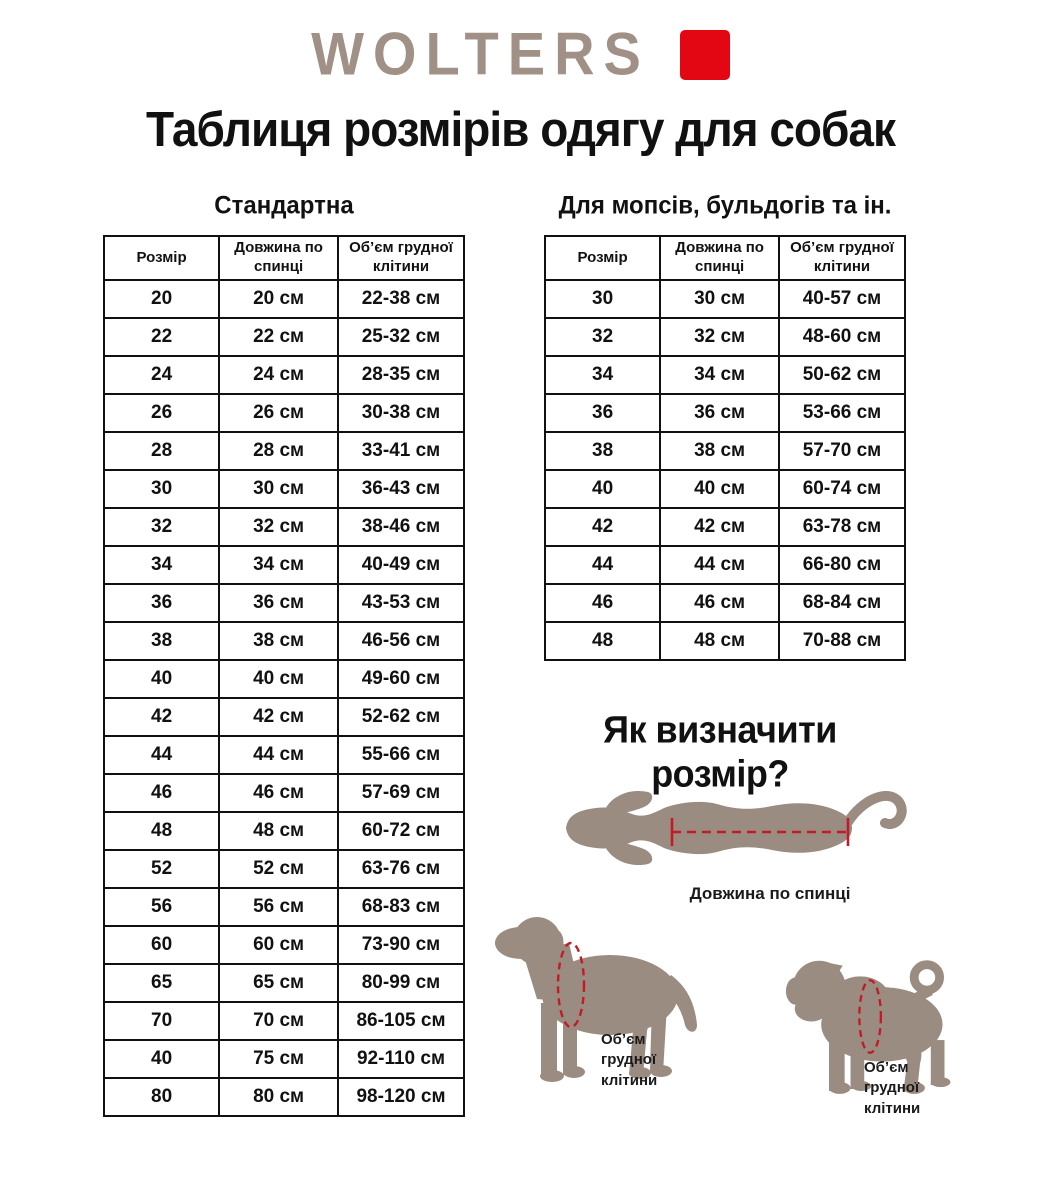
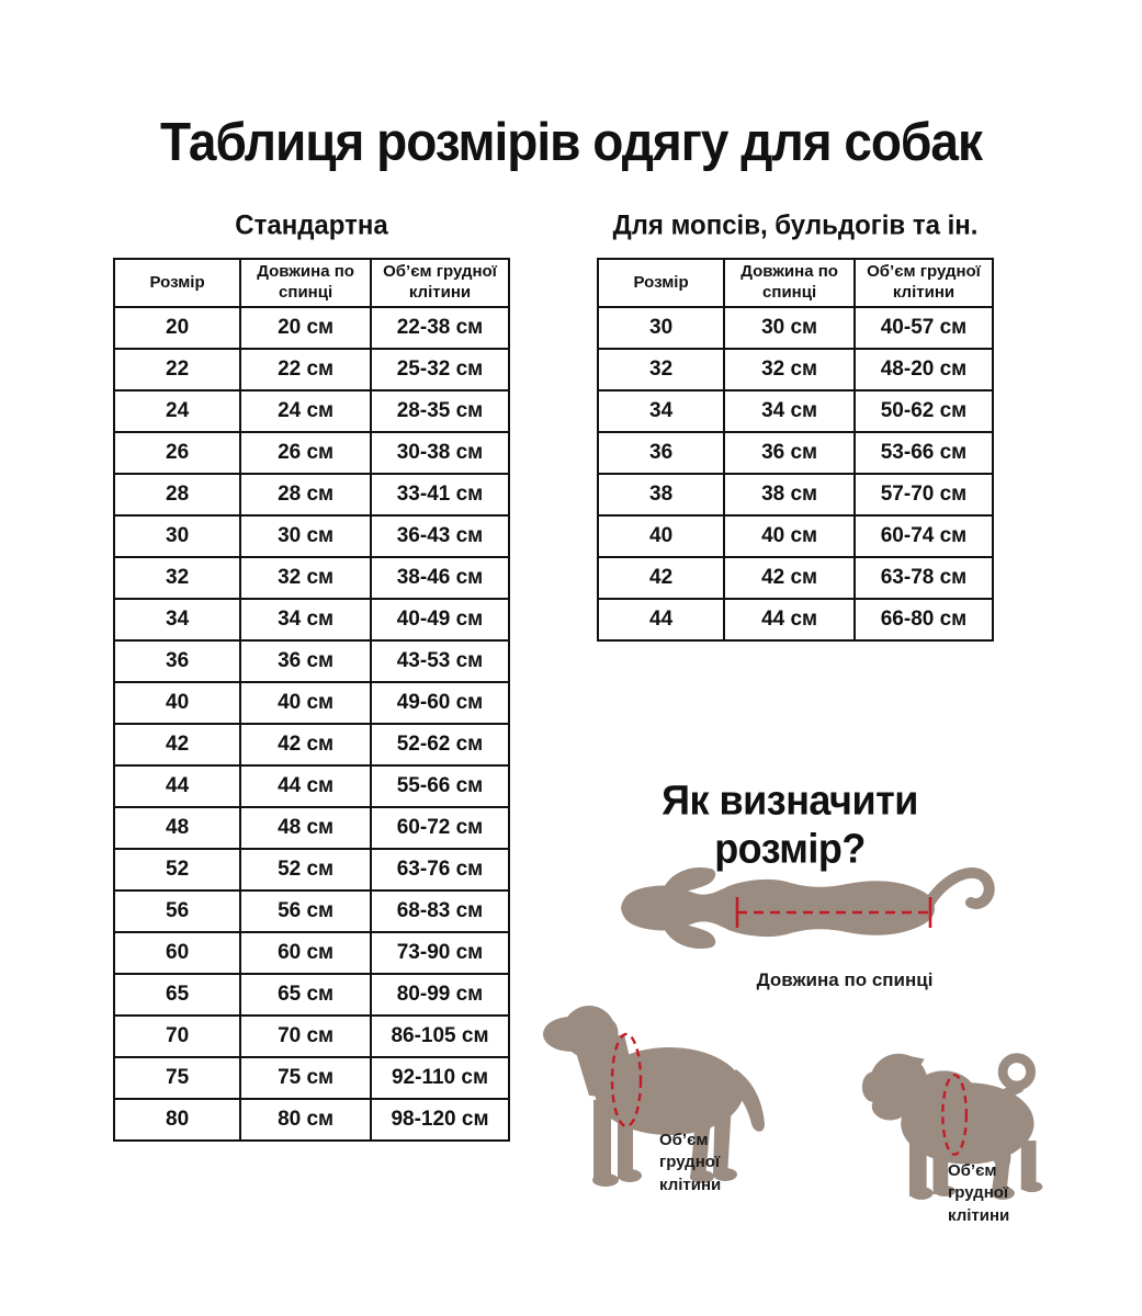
- WOLTERS
  Таблиця розмірів одягу для собак
  Стандартна
  Розмір	Довжина по спинці	Об’єм грудної клітини
  20	20 см	22-38 см
  22	22 см	25-32 см
  24	24 см	28-35 см
  26	26 см	30-38 см
  28	28 см	33-41 см
  30	30 см	36-43 см
  32	32 см	38-46 см
  34	34 см	40-49 см
  36	36 см	43-53 см
- 38	38 см	46-56 см
  40	40 см	49-60 см
  42	42 см	52-62 см
  44	44 см	55-66 см
- 46	46 см	57-69 см
  48	48 см	60-72 см
  52	52 см	63-76 см
  56	56 см	68-83 см
  60	60 см	73-90 см
  65	65 см	80-99 см
  70	70 см	86-105 см
- 40	75 см	92-110 см
+ 75	75 см	92-110 см
  80	80 см	98-120 см
  Для мопсів, бульдогів та ін.
  Розмір	Довжина по спинці	Об’єм грудної клітини
  30	30 см	40-57 см
- 32	32 см	48-60 см
+ 32	32 см	48-20 см
  34	34 см	50-62 см
  36	36 см	53-66 см
  38	38 см	57-70 см
  40	40 см	60-74 см
  42	42 см	63-78 см
  44	44 см	66-80 см
- 46	46 см	68-84 см
- 48	48 см	70-88 см
  Як визначити розмір?
  Довжина по спинці
  Об’єм
  грудної
  клітини
  Об’єм
  грудної
  клітини
